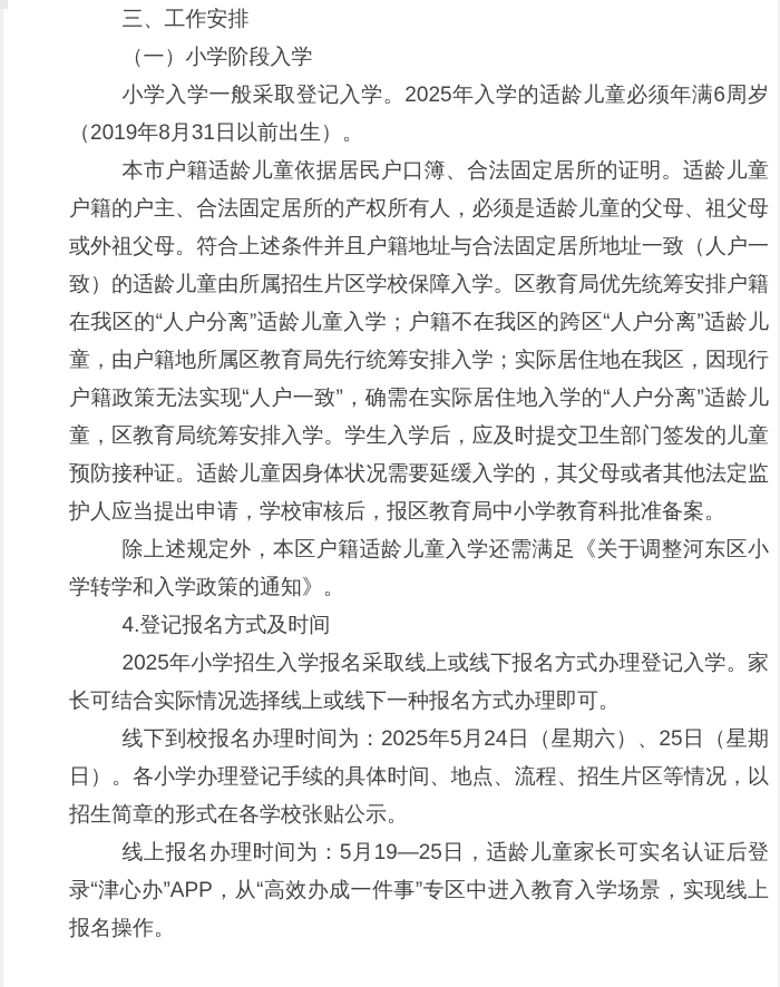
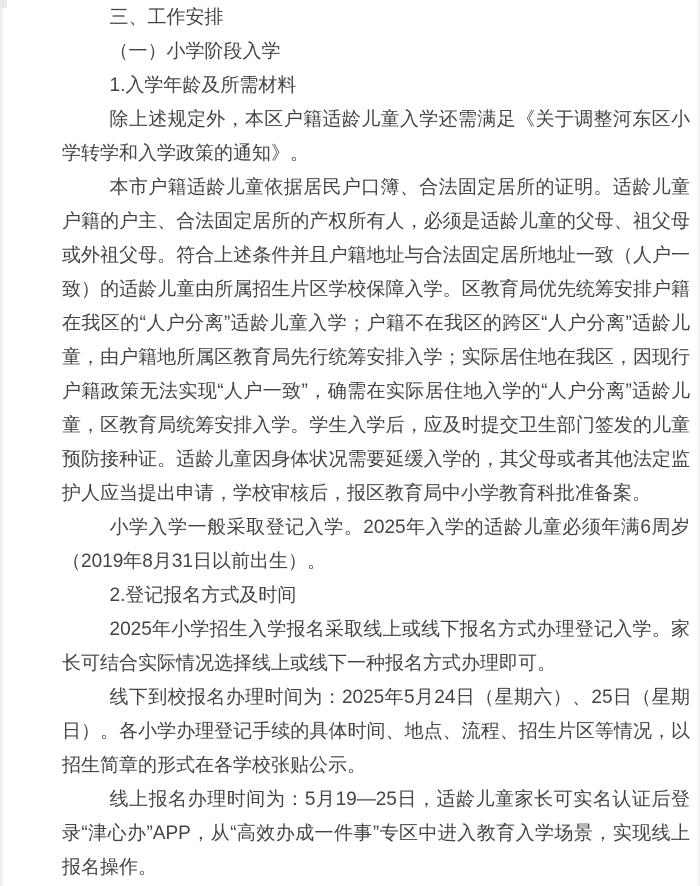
  三、工作安排
  （一）小学阶段入学
+ 1.入学年龄及所需材料
- 小学入学一般采取登记入学。2025年入学的适龄儿童必须年满6周岁（2019年8月31日以前出生）。
+ 除上述规定外，本区户籍适龄儿童入学还需满足《关于调整河东区小学转学和入学政策的通知》。
  本市户籍适龄儿童依据居民户口簿、合法固定居所的证明。适龄儿童户籍的户主、合法固定居所的产权所有人，必须是适龄儿童的父母、祖父母或外祖父母。符合上述条件并且户籍地址与合法固定居所地址一致（人户一致）的适龄儿童由所属招生片区学校保障入学。区教育局优先统筹安排户籍在我区的“人户分离”适龄儿童入学；户籍不在我区的跨区“人户分离”适龄儿童，由户籍地所属区教育局先行统筹安排入学；实际居住地在我区，因现行户籍政策无法实现“人户一致”，确需在实际居住地入学的“人户分离”适龄儿童，区教育局统筹安排入学。学生入学后，应及时提交卫生部门签发的儿童预防接种证。适龄儿童因身体状况需要延缓入学的，其父母或者其他法定监护人应当提出申请，学校审核后，报区教育局中小学教育科批准备案。
- 除上述规定外，本区户籍适龄儿童入学还需满足《关于调整河东区小学转学和入学政策的通知》。
+ 小学入学一般采取登记入学。2025年入学的适龄儿童必须年满6周岁（2019年8月31日以前出生）。
- 4.登记报名方式及时间
+ 2.登记报名方式及时间
  2025年小学招生入学报名采取线上或线下报名方式办理登记入学。家长可结合实际情况选择线上或线下一种报名方式办理即可。
  线下到校报名办理时间为：2025年5月24日（星期六）、25日（星期日）。各小学办理登记手续的具体时间、地点、流程、招生片区等情况，以招生简章的形式在各学校张贴公示。
  线上报名办理时间为：5月19—25日，适龄儿童家长可实名认证后登录“津心办”APP，从“高效办成一件事”专区中进入教育入学场景，实现线上报名操作。
